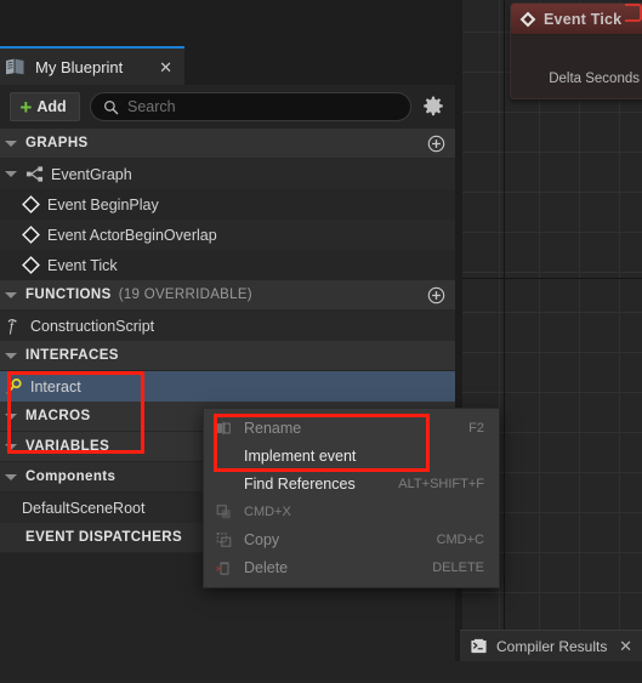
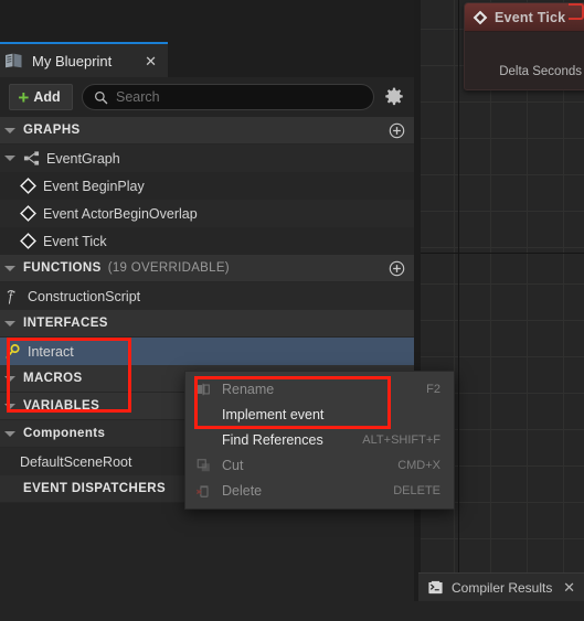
  Event Tick
  Delta Seconds
  Compiler Results
  ✕
  My Blueprint
  ✕
  +
  Add
  Search
  GRAPHS
  EventGraph
  Event BeginPlay
  Event ActorBeginOverlap
  Event Tick
  FUNCTIONS
  (19 OVERRIDABLE)
  f
  ConstructionScript
  INTERFACES
  Interact
  MACROS
  VARIABLES
  Components
  DefaultSceneRoot
  EVENT DISPATCHERS
  Rename
  F2
  Implement event
  Find References
  ALT+SHIFT+F
+ Cut
  CMD+X
- Copy
- CMD+C
  Delete
  DELETE
